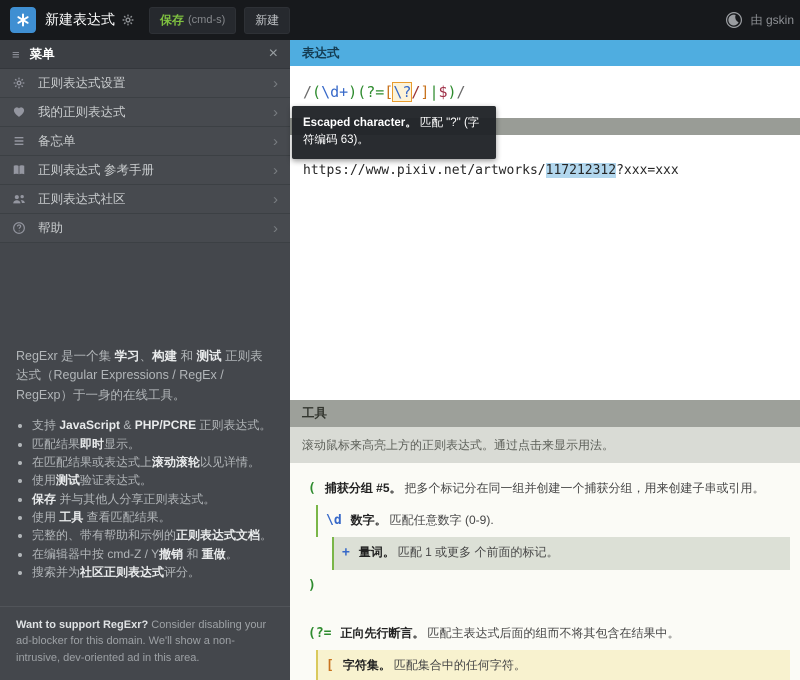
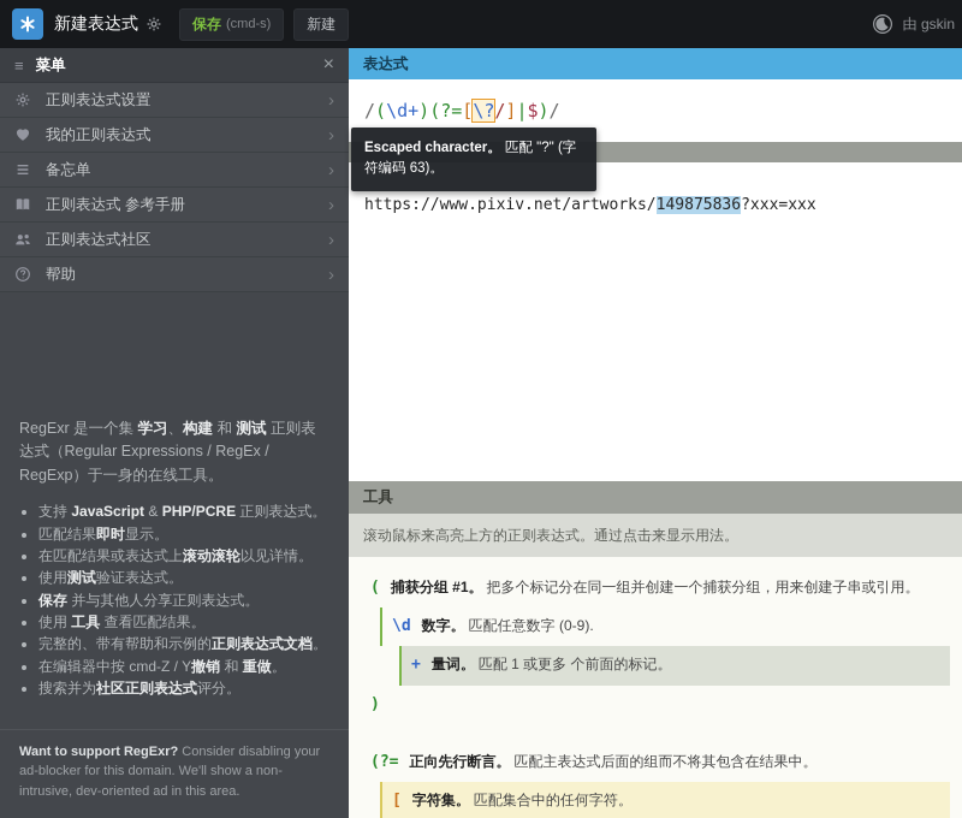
  新建表达式
  保存
  (cmd-s)
  新建
  由 gskin
  ≡
  菜单
  ×
  正则表达式设置
  ›
  我的正则表达式
  ›
  备忘单
  ›
  正则表达式 参考手册
  ›
  正则表达式社区
  ›
  帮助
  ›
  RegExr 是一个集 学习、构建 和 测试 正则表达式（Regular Expressions / RegEx / RegExp）于一身的在线工具。
  支持 JavaScript & PHP/PCRE 正则表达式。
  匹配结果即时显示。
  在匹配结果或表达式上滚动滚轮以见详情。
  使用测试验证表达式。
  保存 并与其他人分享正则表达式。
  使用 工具 查看匹配结果。
  完整的、带有帮助和示例的正则表达式文档。
  在编辑器中按 cmd-Z / Y撤销 和 重做。
  搜索并为社区正则表达式评分。
  Want to support RegExr? Consider disabling your ad-blocker for this domain. We'll show a non-intrusive, dev-oriented ad in this area.
  表达式
  /(\d+)(?=[\?/]|$)/
- https://www.pixiv.net/artworks/117212312?xxx=xxx
+ https://www.pixiv.net/artworks/149875836?xxx=xxx
  工具
  滚动鼠标来高亮上方的正则表达式。通过点击来显示用法。
  (
- 捕获分组 #5。
+ 捕获分组 #1。
  把多个标记分在同一组并创建一个捕获分组，用来创建子串或引用。
  \d
  数字。
  匹配任意数字 (0-9).
  +
  量词。
  匹配 1 或更多 个前面的标记。
  )
  (?=
  正向先行断言。
  匹配主表达式后面的组而不将其包含在结果中。
  [
  字符集。
  匹配集合中的任何字符。
  Escaped character。 匹配 "?" (字符编码 63)。
